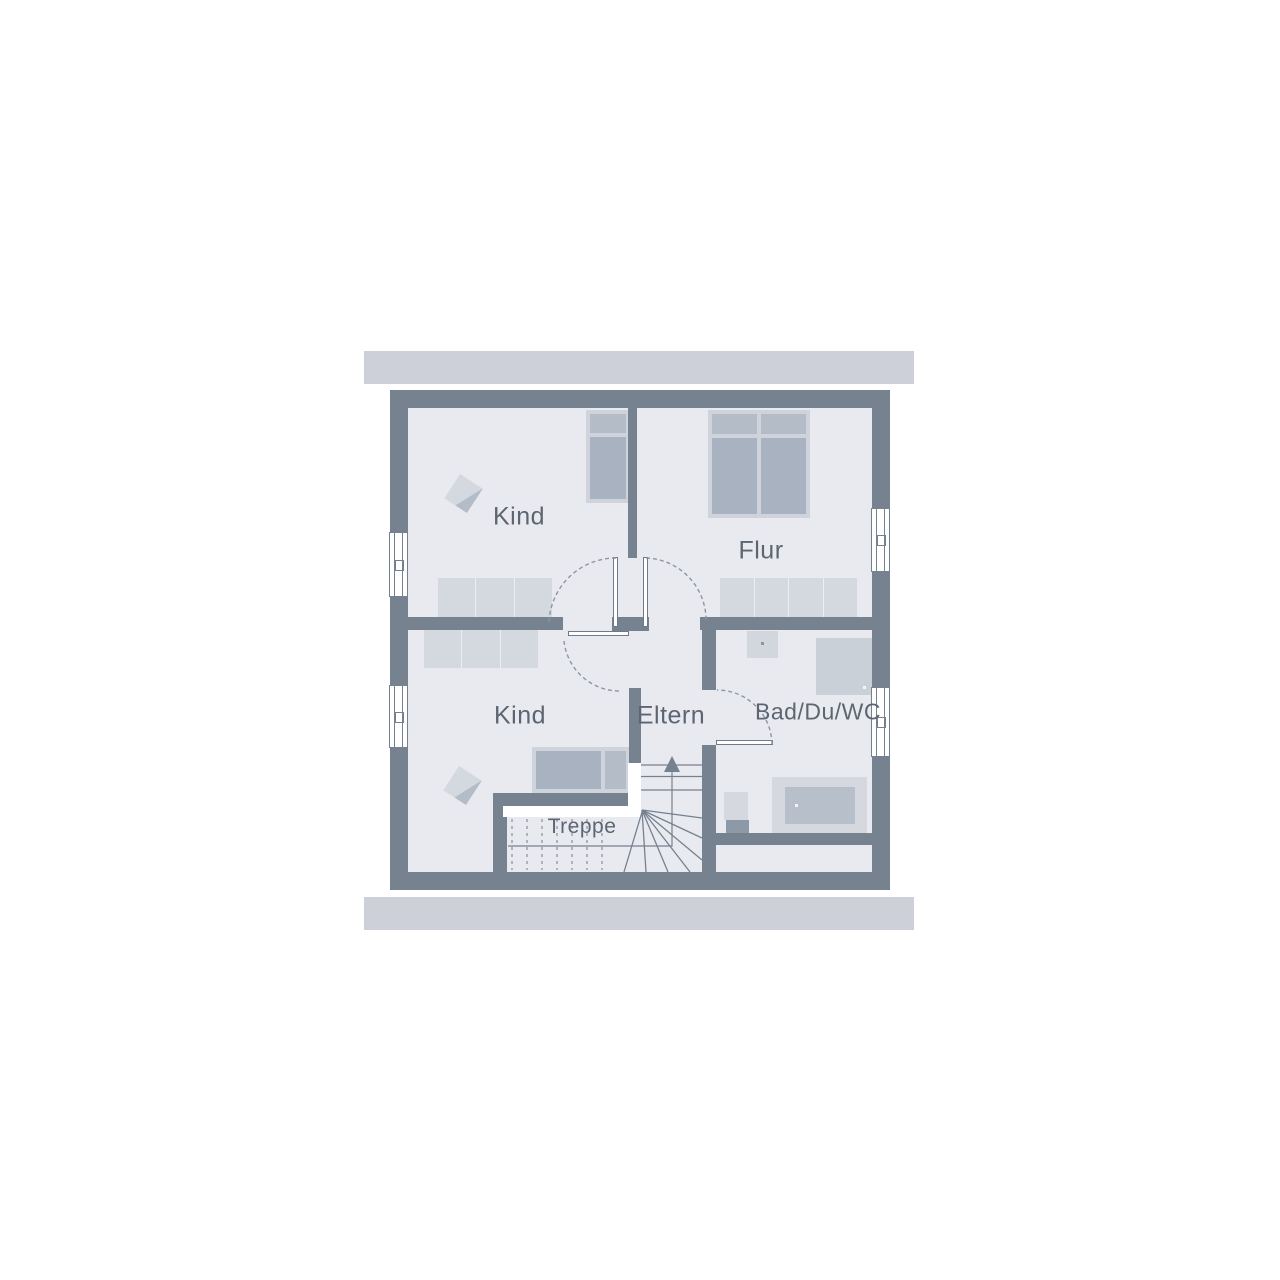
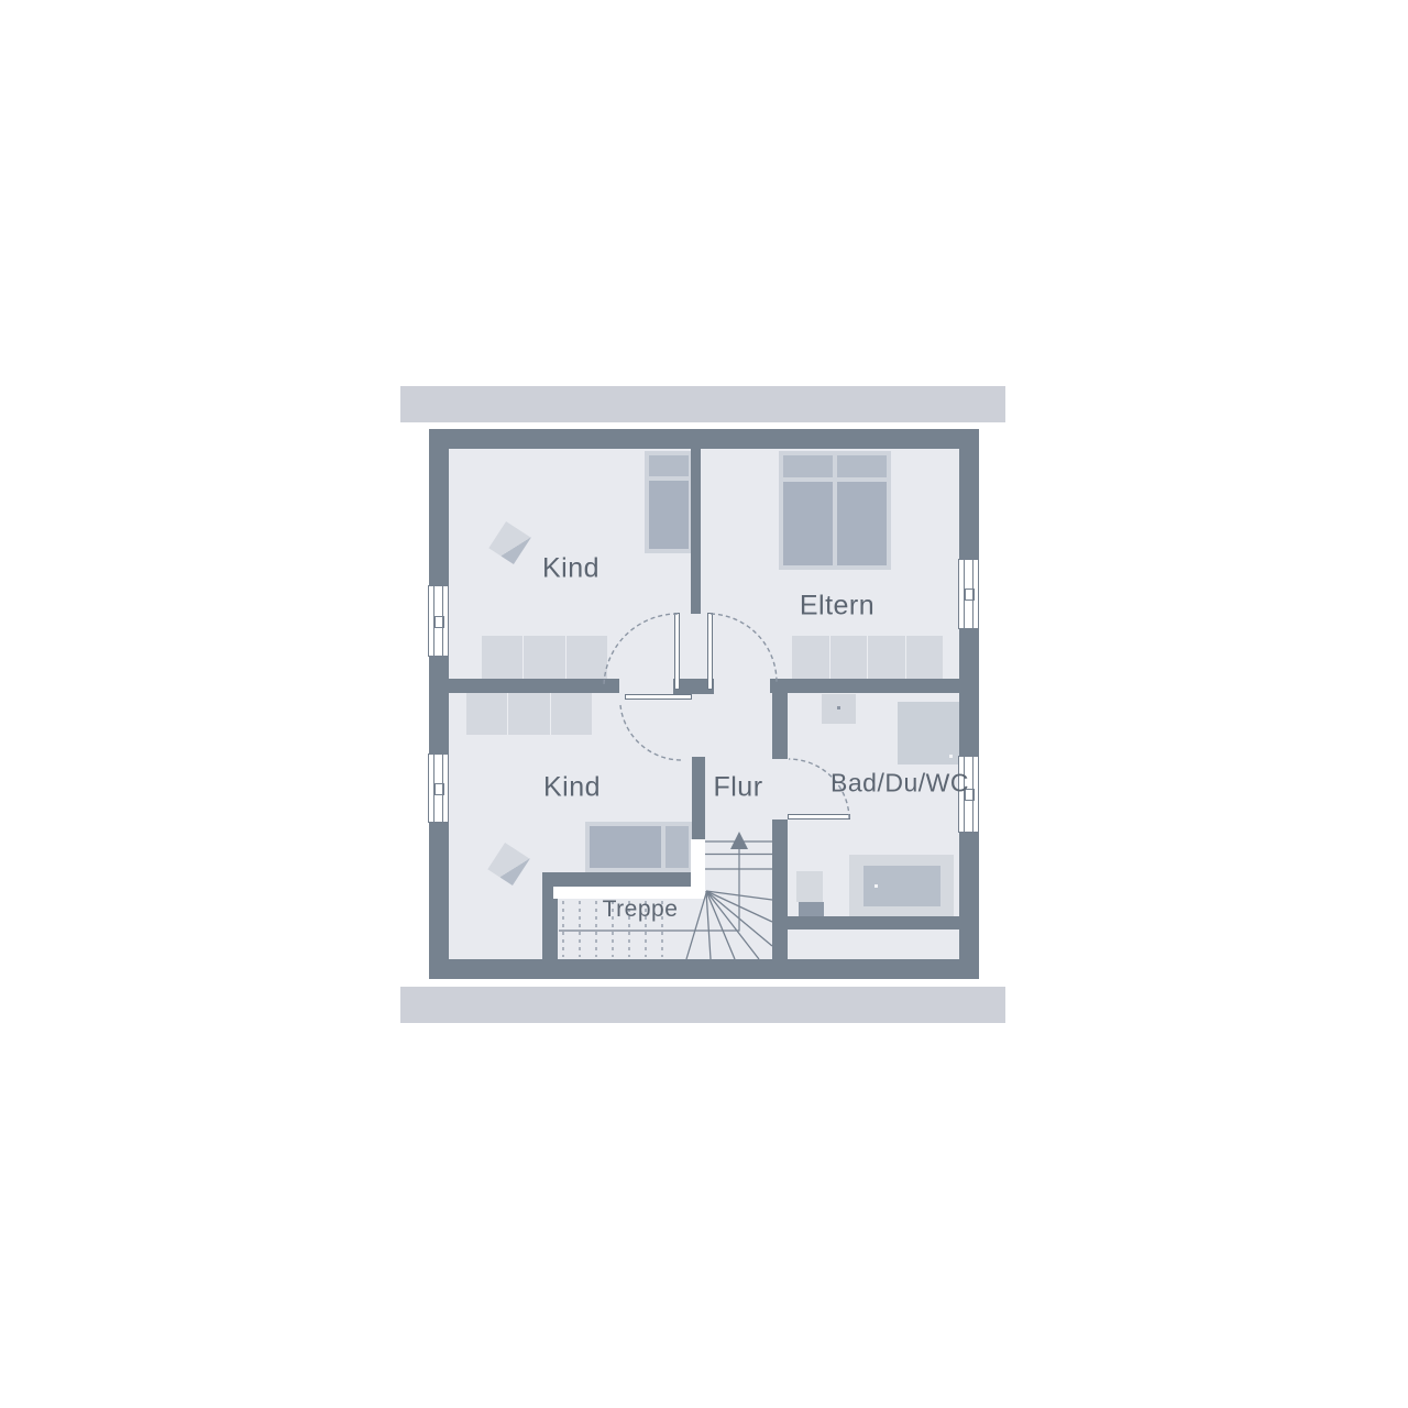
  Kind
- Flur
+ Eltern
  Kind
- Eltern
+ Flur
  Bad/Du/WC
  Treppe
